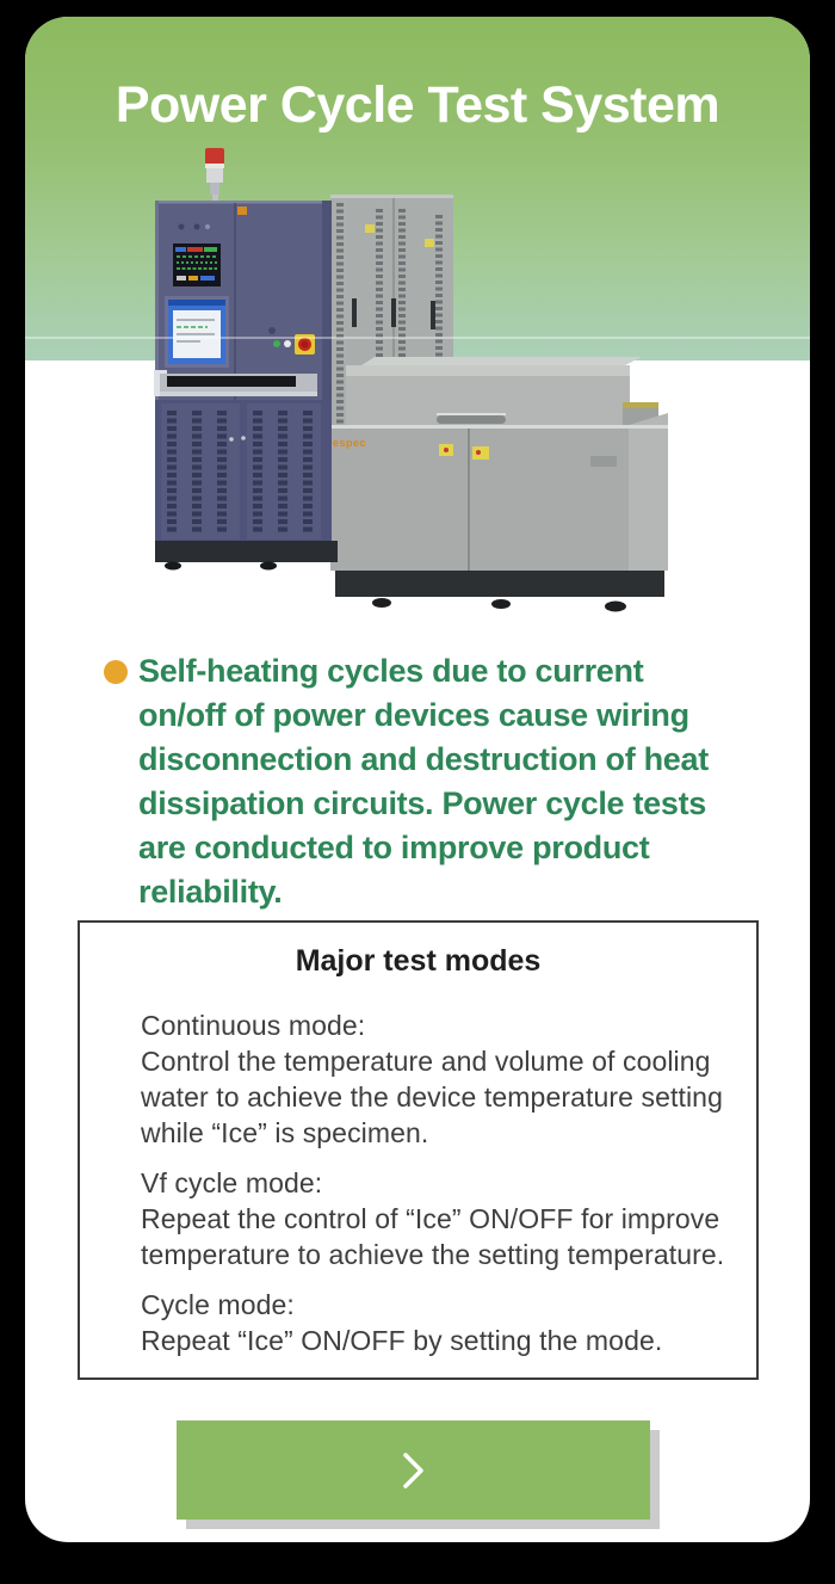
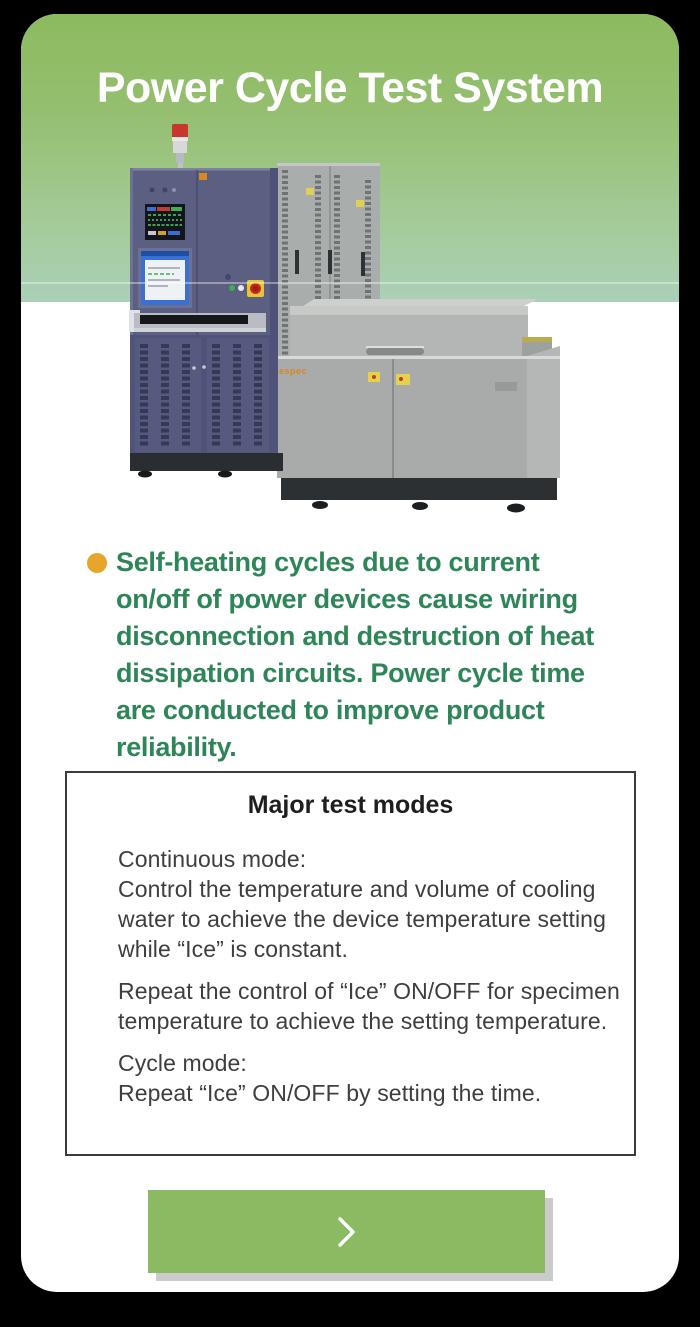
  Power Cycle Test System
  espec
- Self-heating cycles due to current on/off of power devices cause wiring disconnection and destruction of heat dissipation circuits. Power cycle tests are conducted to improve product reliability.
+ Self-heating cycles due to current on/off of power devices cause wiring disconnection and destruction of heat dissipation circuits. Power cycle time are conducted to improve product reliability.
  Major test modes
  Continuous mode:
- Control the temperature and volume of cooling water to achieve the device temperature setting while “Ice” is specimen.
+ Control the temperature and volume of cooling water to achieve the device temperature setting while “Ice” is constant.
- Vf cycle mode:
- Repeat the control of “Ice” ON/OFF for improve temperature to achieve the setting temperature.
+ Repeat the control of “Ice” ON/OFF for specimen temperature to achieve the setting temperature.
  Cycle mode:
- Repeat “Ice” ON/OFF by setting the mode.
+ Repeat “Ice” ON/OFF by setting the time.
